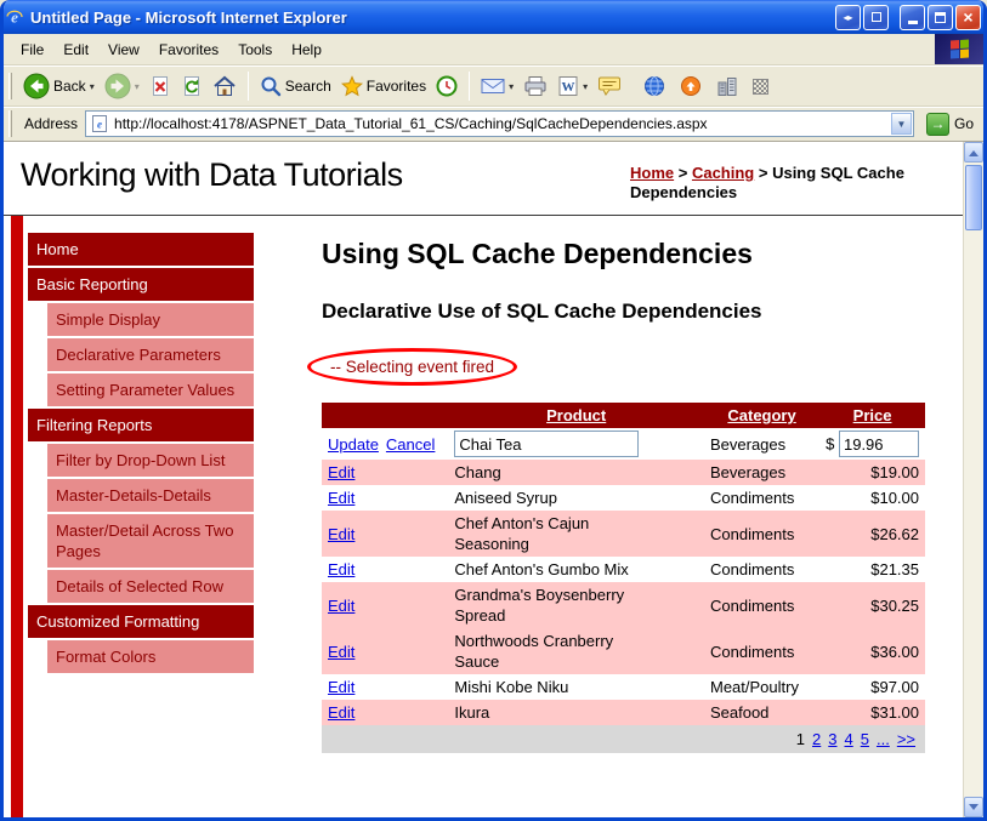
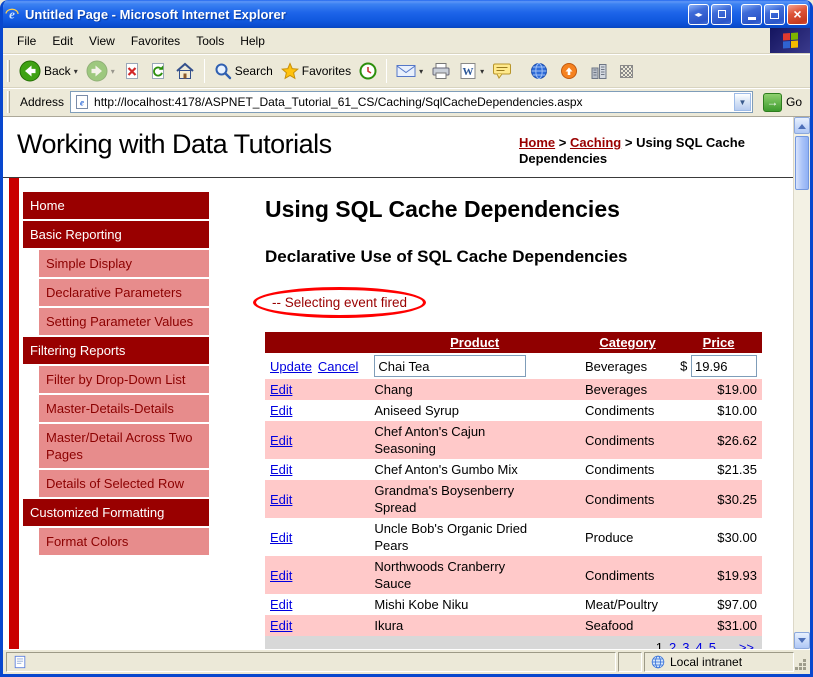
  e
  Untitled Page - Microsoft Internet Explorer
  ◂▸
  ×
  File
  Edit
  View
  Favorites
  Tools
  Help
  Back
  ▾
  ▾
  Search
  Favorites
  ▾
  W
  ▾
  Address
  e
  http://localhost:4178/ASPNET_Data_Tutorial_61_CS/Caching/SqlCacheDependencies.aspx
  ▼
  →
  Go
  Working with Data Tutorials
  Home > Caching > Using SQL Cache Dependencies
  Home
  Basic Reporting
  Simple Display
  Declarative Parameters
  Setting Parameter Values
  Filtering Reports
  Filter by Drop-Down List
  Master-Details-Details
  Master/Detail Across Two Pages
  Details of Selected Row
  Customized Formatting
  Format Colors
  Using SQL Cache Dependencies
  Declarative Use of SQL Cache Dependencies
  -- Selecting event fired
  	Product	Category	Price
  Update Cancel	Chai Tea	Beverages	$ 19.96
  Edit	Chang	Beverages	$19.00
  Edit	Aniseed Syrup	Condiments	$10.00
  Edit	Chef Anton's Cajun Seasoning	Condiments	$26.62
  Edit	Chef Anton's Gumbo Mix	Condiments	$21.35
  Edit	Grandma's Boysenberry Spread	Condiments	$30.25
+ Edit	Uncle Bob's Organic Dried Pears	Produce	$30.00
- Edit	Northwoods Cranberry Sauce	Condiments	$36.00
+ Edit	Northwoods Cranberry Sauce	Condiments	$19.93
  Edit	Mishi Kobe Niku	Meat/Poultry	$97.00
  Edit	Ikura	Seafood	$31.00
  1 2 3 4 5 ... >>
+ Local intranet
